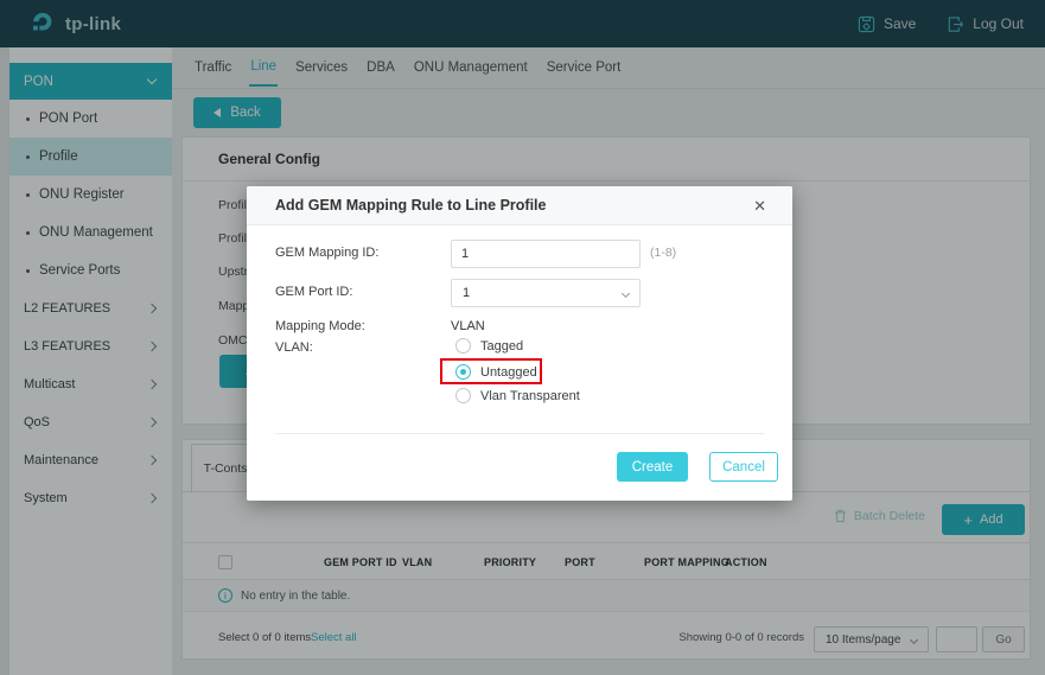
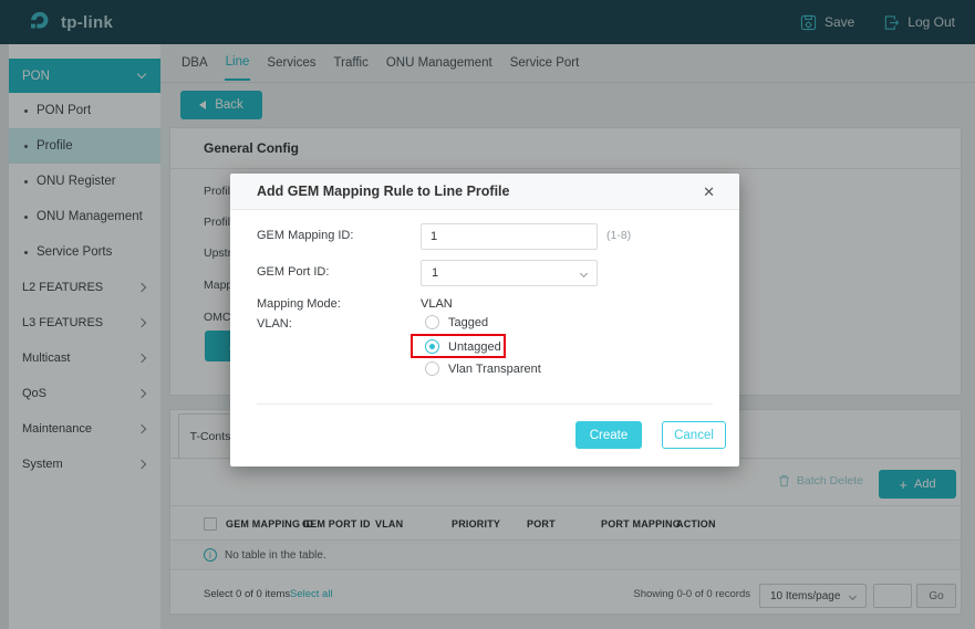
  tp-link
  Save
  Log Out
  PON
  PON Port
  Profile
  ONU Register
  ONU Management
  Service Ports
  L2 FEATURES
  L3 FEATURES
  Multicast
  QoS
  Maintenance
  System
- Traffic
+ DBA
  Line
  Services
- DBA
+ Traffic
  ONU Management
  Service Port
  Back
  General Config
  T-Conts
  Batch Delete
  +
  Add
+ GEM MAPPING ID
  GEM PORT ID
  VLAN
  PRIORITY
  PORT
  PORT MAPPING
  ACTION
- No entry in the table.
+ No table in the table.
  Select 0 of 0 items
  Select all
  Showing 0-0 of 0 records
  10 Items/page
  Go
  Add GEM Mapping Rule to Line Profile
  GEM Mapping ID:
  1
  (1-8)
  GEM Port ID:
  1
  Mapping Mode:
  VLAN
  VLAN:
  Tagged
  Untagged
  Vlan Transparent
  Create
  Cancel
